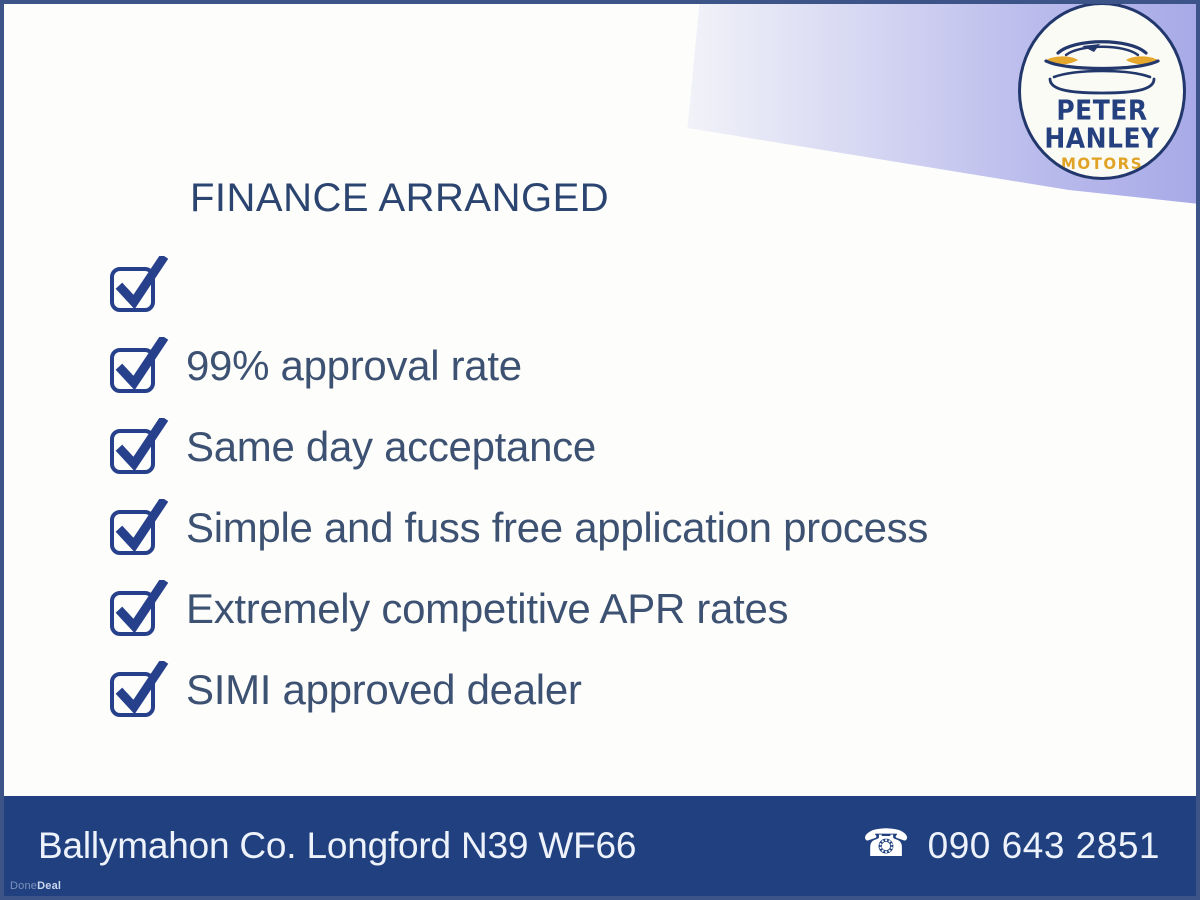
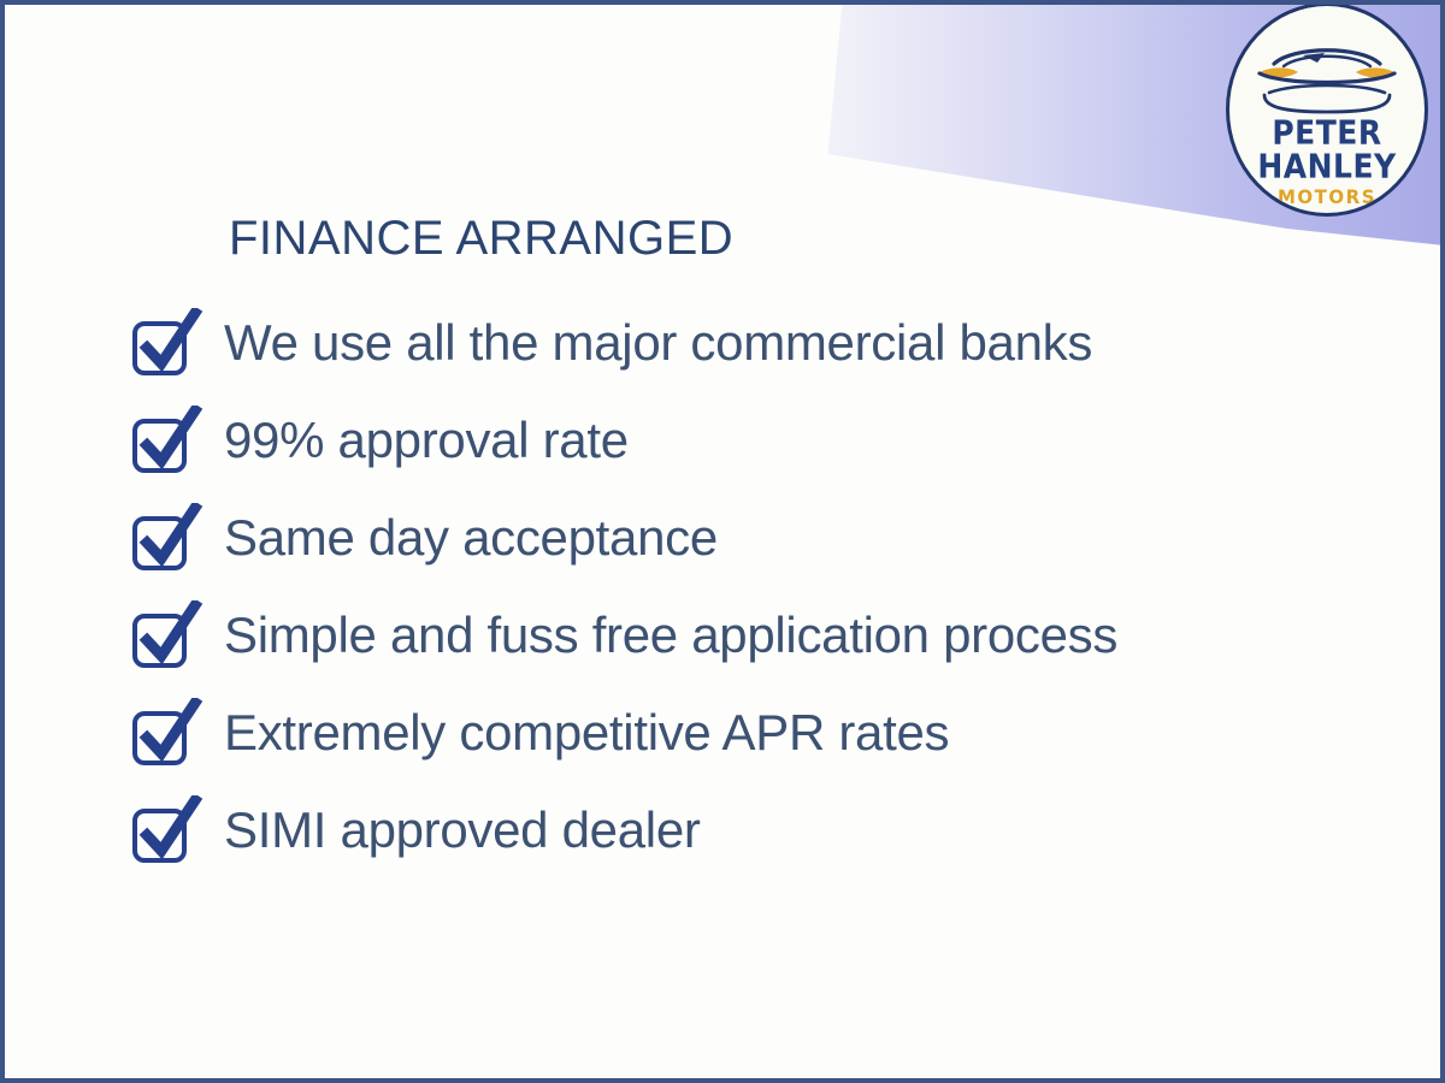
  PETER HANLEY
  MOTORS
  FINANCE ARRANGED
+ We use all the major commercial banks
  99% approval rate
  Same day acceptance
  Simple and fuss free application process
  Extremely competitive APR rates
  SIMI approved dealer
- Ballymahon Co. Longford N39 WF66
- ☎
- 090 643 2851
- DoneDeal
